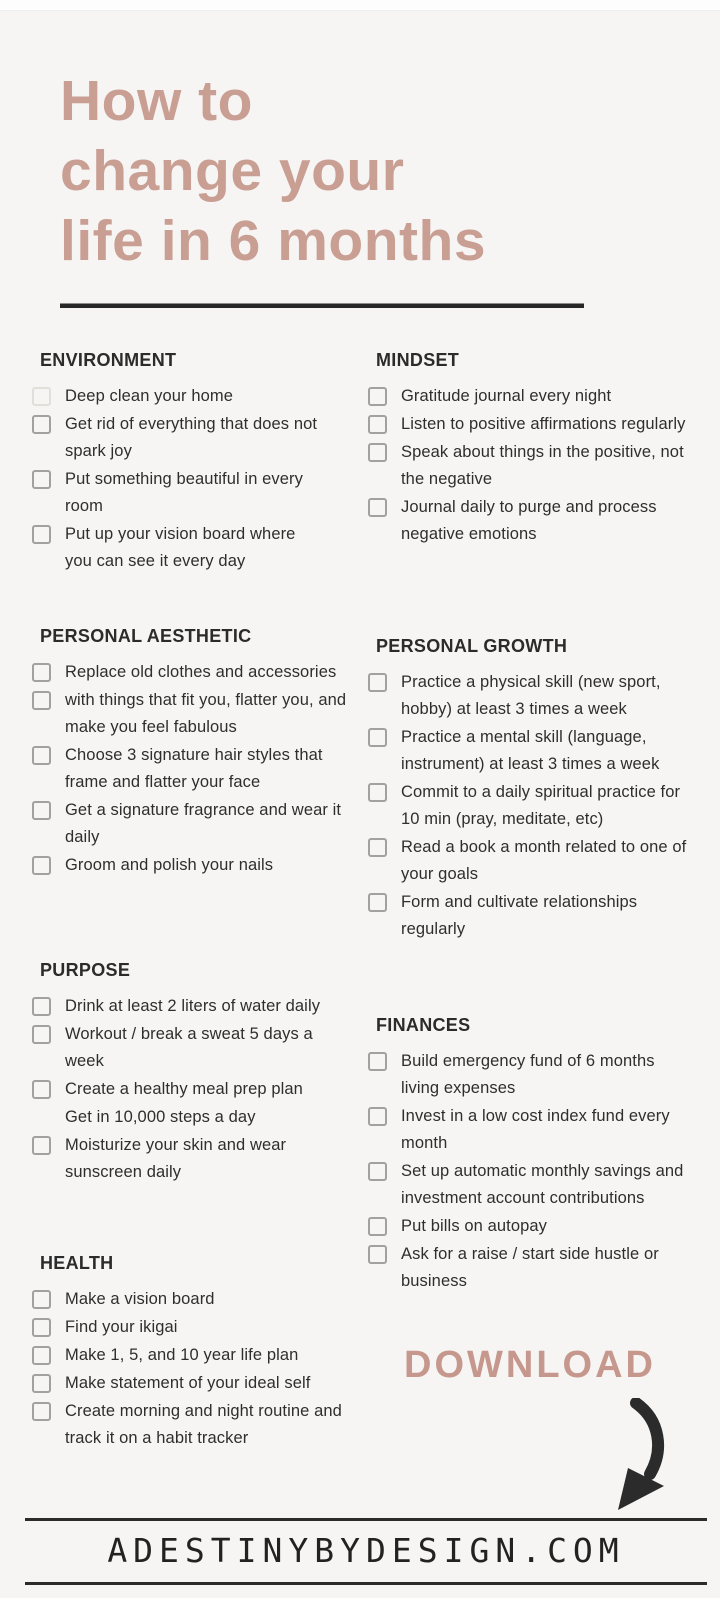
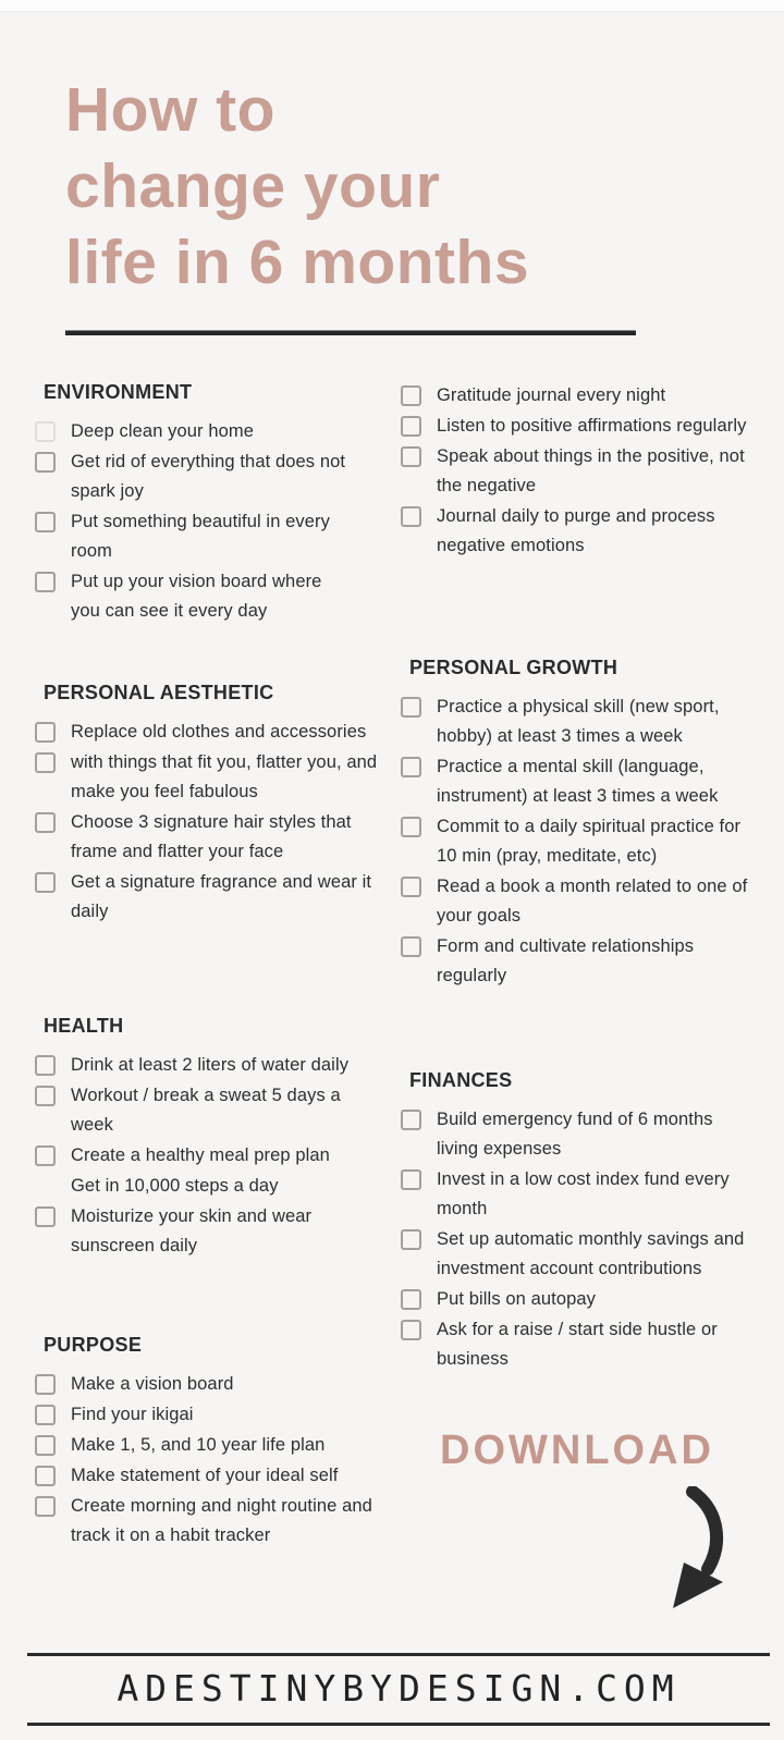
  How to
  change your
  life in 6 months
  ENVIRONMENT
  Deep clean your home
  Get rid of everything that does not
  spark joy
  Put something beautiful in every
  room
  Put up your vision board where
  you can see it every day
  PERSONAL AESTHETIC
  Replace old clothes and accessories
  with things that fit you, flatter you, and
  make you feel fabulous
  Choose 3 signature hair styles that
  frame and flatter your face
  Get a signature fragrance and wear it
  daily
- Groom and polish your nails
- PURPOSE
+ HEALTH
  Drink at least 2 liters of water daily
  Workout / break a sweat 5 days a
  week
  Create a healthy meal prep plan
  Get in 10,000 steps a day
  Moisturize your skin and wear
  sunscreen daily
- HEALTH
+ PURPOSE
  Make a vision board
  Find your ikigai
  Make 1, 5, and 10 year life plan
  Make statement of your ideal self
  Create morning and night routine and
  track it on a habit tracker
- MINDSET
  Gratitude journal every night
  Listen to positive affirmations regularly
  Speak about things in the positive, not
  the negative
  Journal daily to purge and process
  negative emotions
  PERSONAL GROWTH
  Practice a physical skill (new sport,
  hobby) at least 3 times a week
  Practice a mental skill (language,
  instrument) at least 3 times a week
  Commit to a daily spiritual practice for
  10 min (pray, meditate, etc)
  Read a book a month related to one of
  your goals
  Form and cultivate relationships
  regularly
  FINANCES
  Build emergency fund of 6 months
  living expenses
  Invest in a low cost index fund every
  month
  Set up automatic monthly savings and
  investment account contributions
  Put bills on autopay
  Ask for a raise / start side hustle or
  business
  DOWNLOAD
  ADESTINYBYDESIGN.COM
